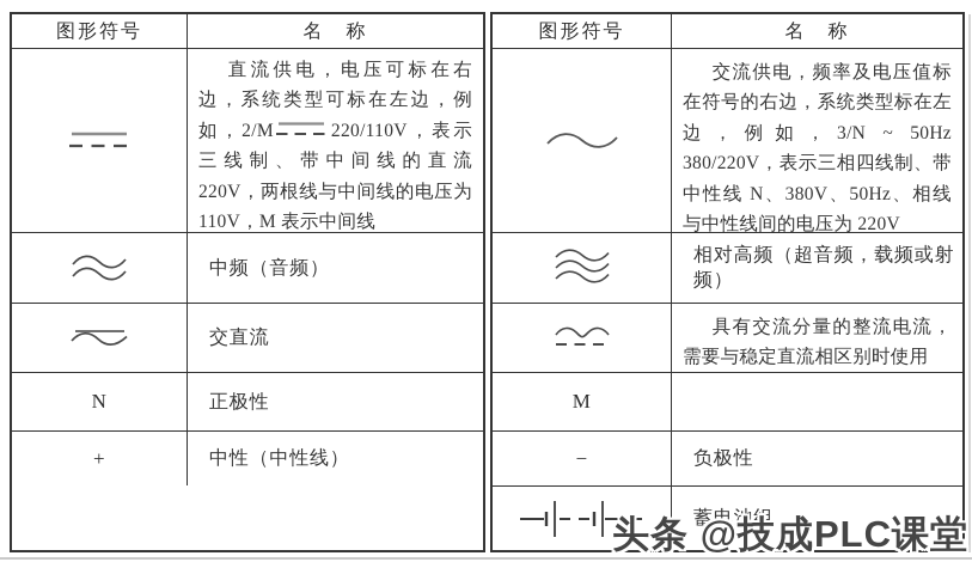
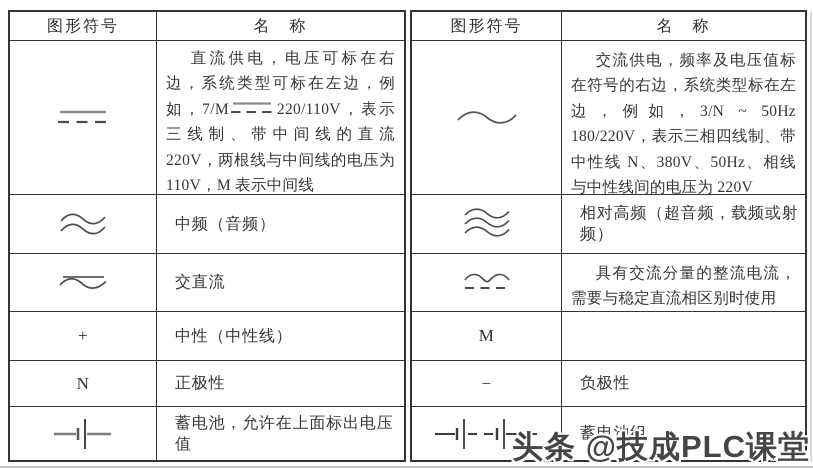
  图形符号
  名 称
- 直流供电，电压可标在右边，系统类型可标在左边，例如，2/M 220/110V，表示三线制、带中间线的直流 220V，两根线与中间线的电压为 110V，M 表示中间线
+ 直流供电，电压可标在右边，系统类型可标在左边，例如，7/M 220/110V，表示三线制、带中间线的直流 220V，两根线与中间线的电压为 110V，M 表示中间线
  中频（音频）
  交直流
- N
+ +
- 正极性
+ 中性（中性线）
- +
+ N
- 中性（中性线）
+ 正极性
+ 蓄电池，允许在上面标出电压值
  图形符号
  名 称
- 交流供电，频率及电压值标在符号的右边，系统类型标在左边，例如，3/N ~ 50Hz 380/220V，表示三相四线制、带中性线 N、380V、50Hz、相线与中性线间的电压为 220V
+ 交流供电，频率及电压值标在符号的右边，系统类型标在左边，例如，3/N ~ 50Hz 180/220V，表示三相四线制、带中性线 N、380V、50Hz、相线与中性线间的电压为 220V
  相对高频（超音频，载频或射频）
  具有交流分量的整流电流，需要与稳定直流相区别时使用
  M
  −
  负极性
  蓄电池组
  头条 @技成PLC课堂
